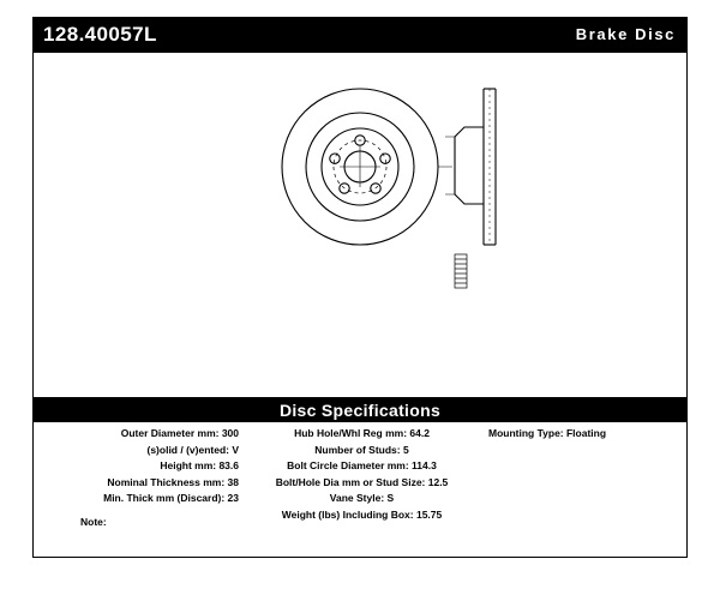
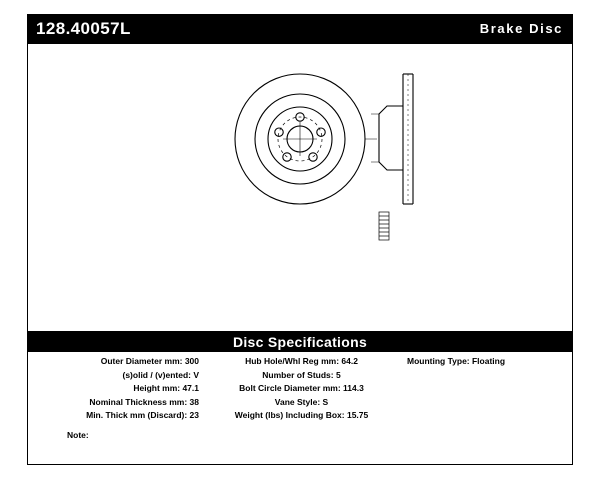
  128.40057L
  Brake Disc
  Disc Specifications
  Outer Diameter mm: 300
  (s)olid / (v)ented: V
- Height mm: 83.6
+ Height mm: 47.1
  Nominal Thickness mm: 38
  Min. Thick mm (Discard): 23
  Hub Hole/Whl Reg mm: 64.2
  Number of Studs: 5
  Bolt Circle Diameter mm: 114.3
- Bolt/Hole Dia mm or Stud Size: 12.5
  Vane Style: S
  Weight (lbs) Including Box: 15.75
  Mounting Type: Floating
  Note:
